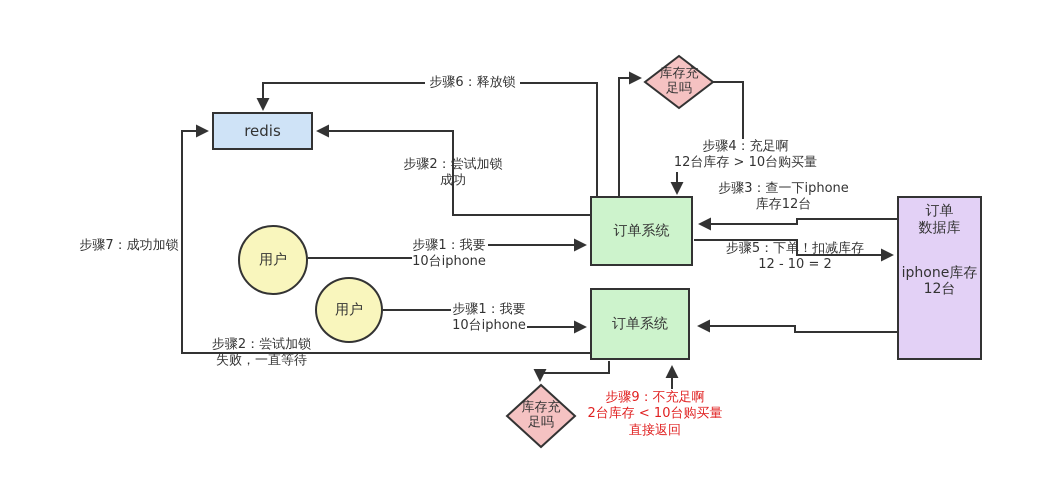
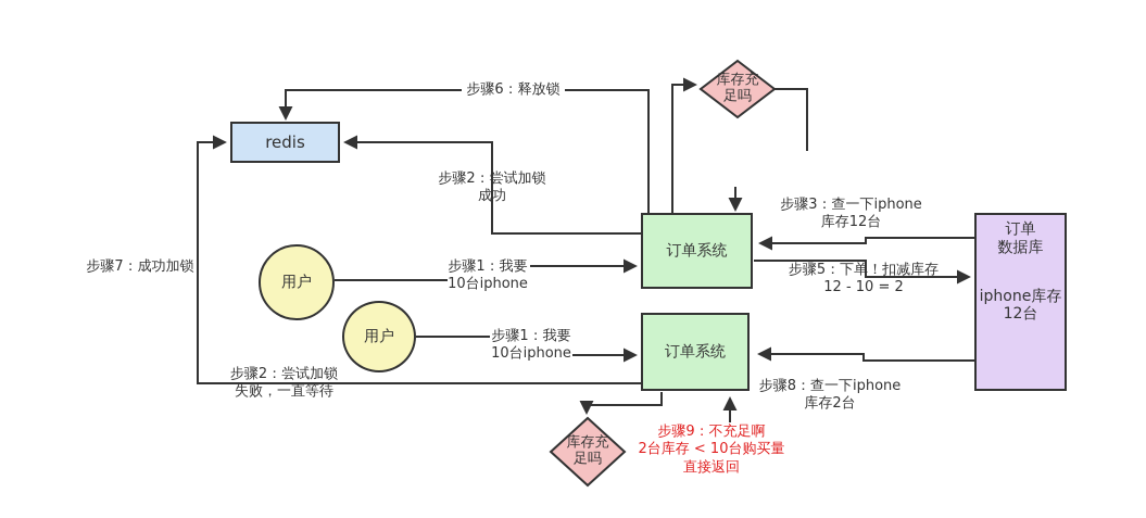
  redis
  用户
  用户
  订单系统
  订单系统
  订单
  数据库
  iphone库存
  12台
  库存充
  足吗
  库存充
  足吗
  步骤6：释放锁
  步骤2：尝试加锁
  成功
  步骤7：成功加锁
  步骤1：我要
  10台iphone
  步骤1：我要
  10台iphone
  步骤2：尝试加锁
  失败，一直等待
- 步骤4：充足啊
- 12台库存 > 10台购买量
  步骤3：查一下iphone
  库存12台
  步骤5：下单！扣减库存
  12 - 10 = 2
+ 步骤8：查一下iphone
+ 库存2台
  步骤9：不充足啊
  2台库存 < 10台购买量
  直接返回
